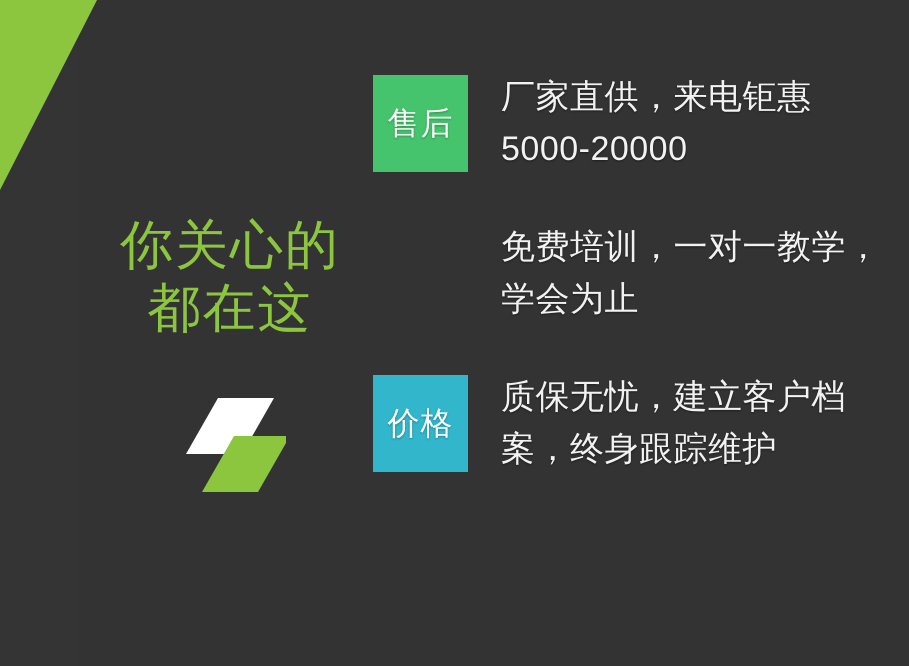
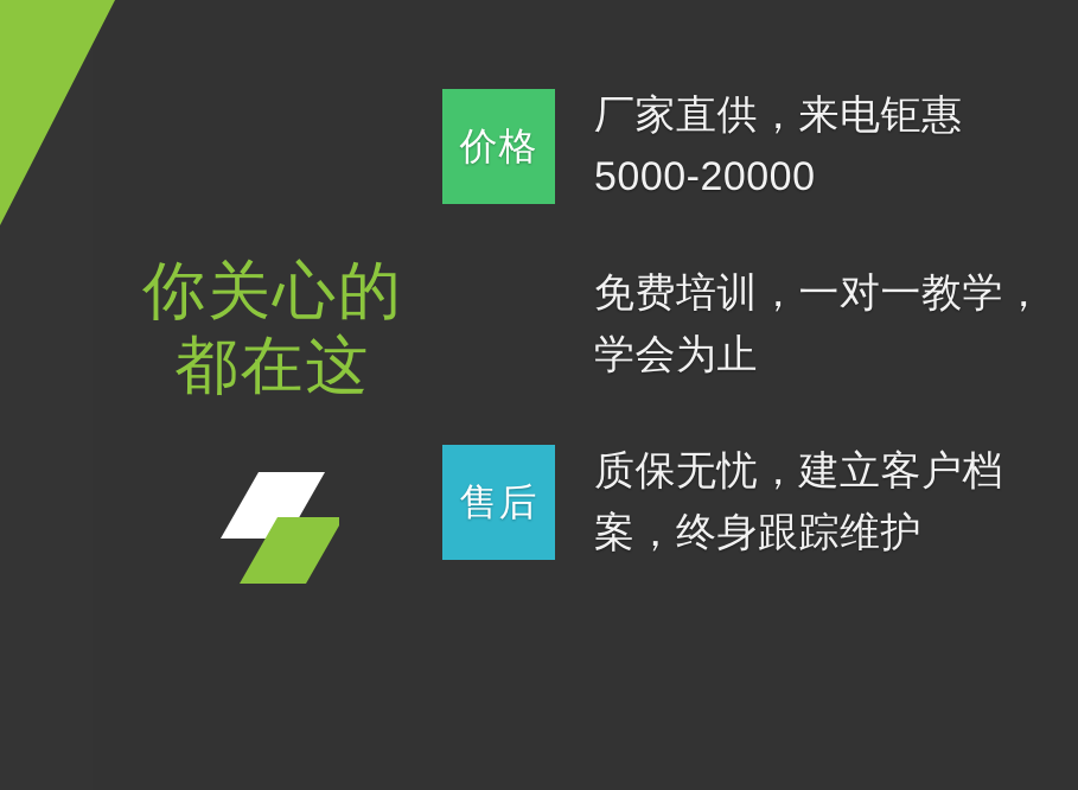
  你关心的
  都在这
- 售后
+ 价格
  厂家直供，来电钜惠5000-20000
  免费培训，一对一教学，学会为止
- 价格
+ 售后
  质保无忧，建立客户档案，终身跟踪维护
